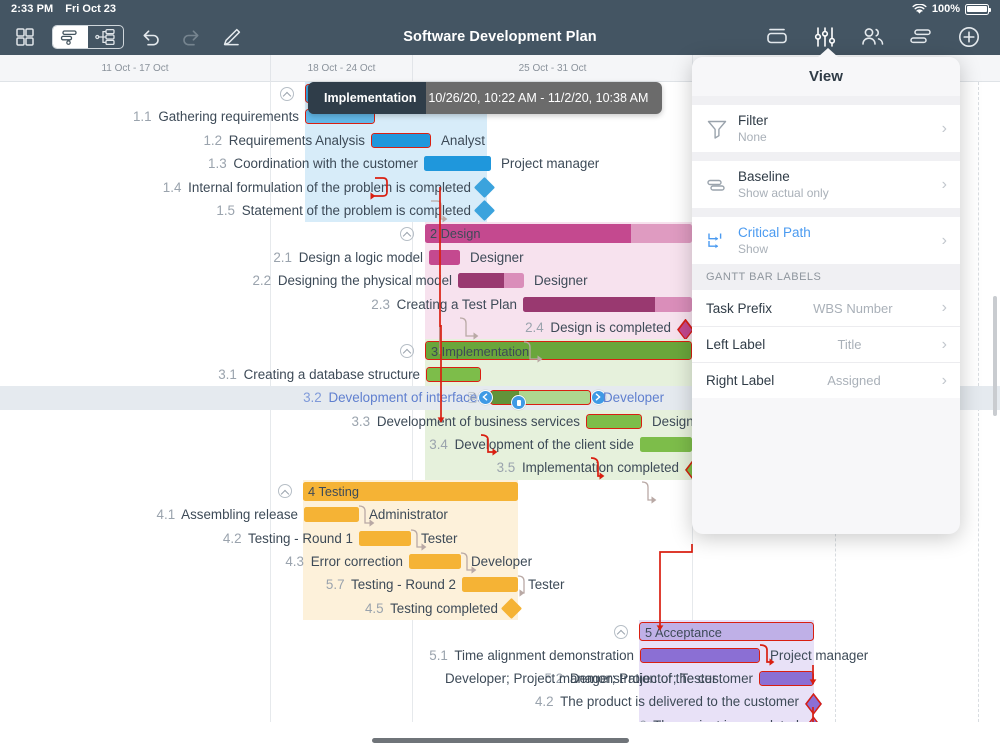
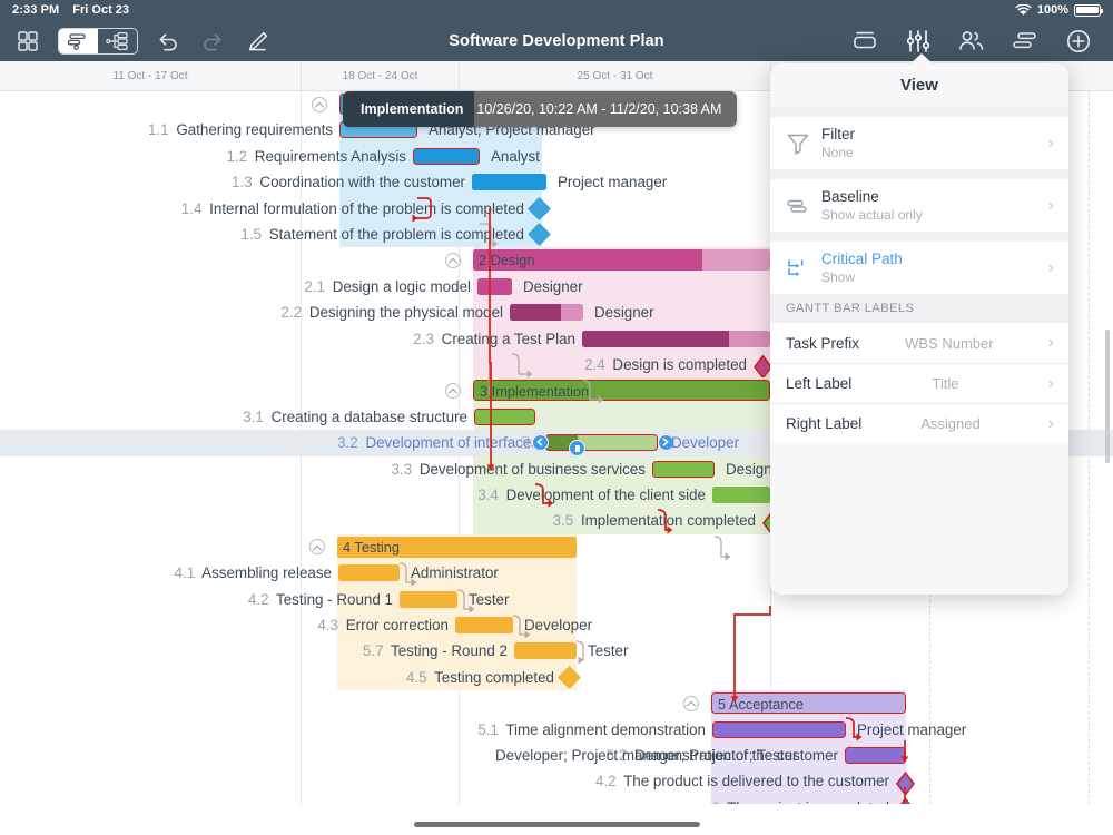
  2:33 PM
  Fri Oct 23
  100%
  Software Development Plan
  11 Oct - 17 Oct
  18 Oct - 24 Oct
  25 Oct - 31 Oct
  1.1 Gathering requirements
+ Analyst; Project manager
  1.2 Requirements Analysis
  Analyst
  1.3 Coordination with the customer
  Project manager
  1.4 Internal formulation of the proble is completed
  1.5 Statement of the problem is completed
  2 Design
  2.1 Design a logic model
  Designer
  2.2 Designing the physical model
  Designer
  2.3 Creating a Test Plan
  2.4 Design is completed
  3 Implementation
  3.1 Creating a database structure
  3.2 Development of interface
  🗎
  Developer
  3.3 Developmnt of business services
  Design
  3.4 Deveopment of the client side
  3.5 Implementation completed
  4 Testing
  4.1 Assembling release
  Administrator
  4.2 Testing - Round 1
  Tester
  4.3 Error correction
  Developer
  5.7 Testing - Round 2
  Tester
  4.5 Testing completed
  5 Acceptance
  5.1 Time alignment demonstration
  Project manager
  5.2 Demonstration of the customer
  Developer; Project manager; Projector; Tester
  4.2 The product is delivered to the customer
  Implementation
  10/26/20, 10:22 AM - 11/2/20, 10:38 AM
  View
  Filter
  None
  ›
  Baseline
  Show actual only
  ›
  Critical Path
  Show
  ›
  GANTT BAR LABELS
  Task Prefix
  WBS Number
  ›
  Left Label
  Title
  ›
  Right Label
  Assigned
  ›
